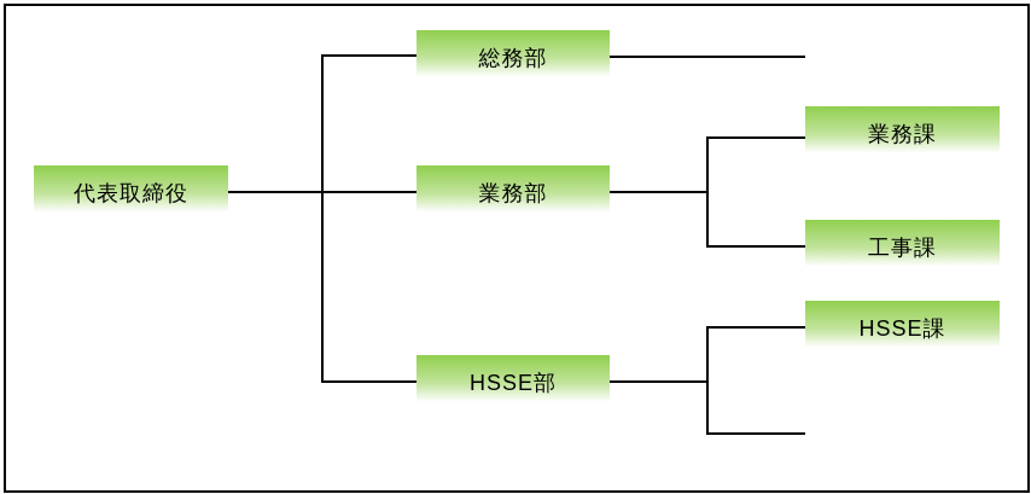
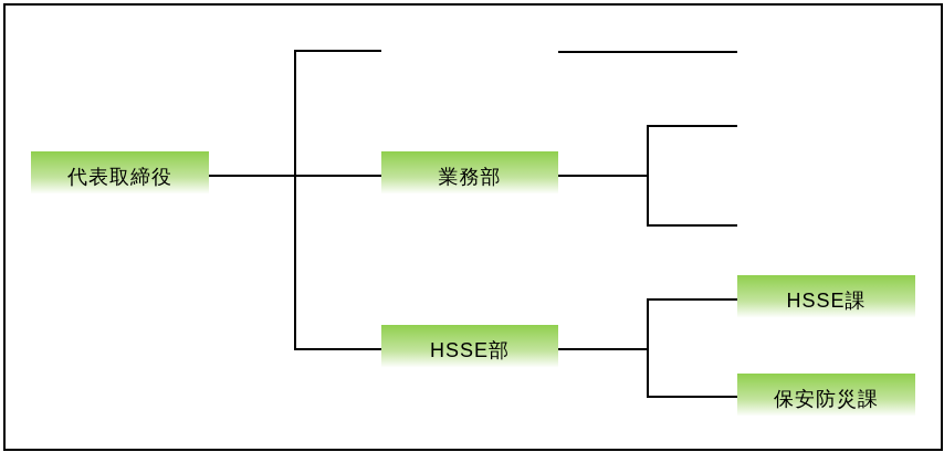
  代表取締役
- 総務部
  業務部
  HSSE部
- 業務課
- 工事課
  HSSE課
+ 保安防災課
